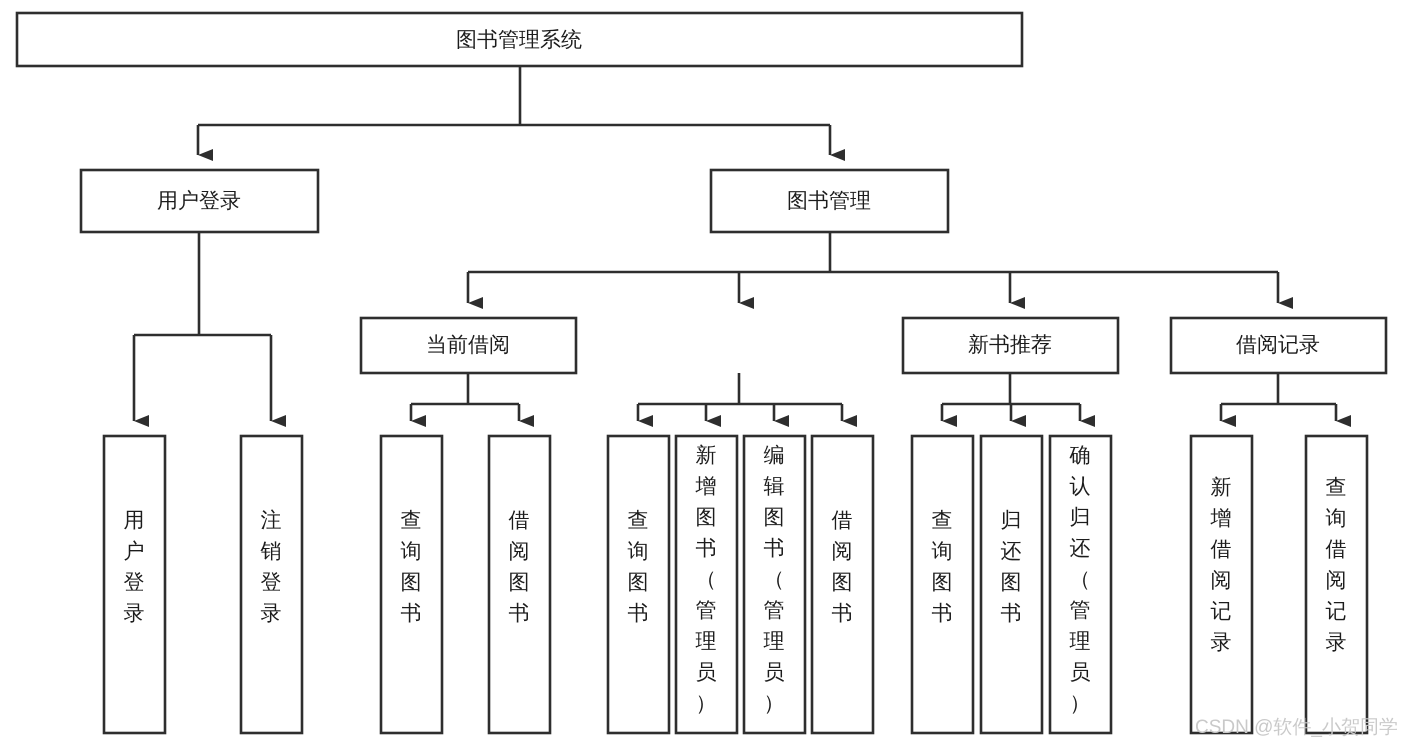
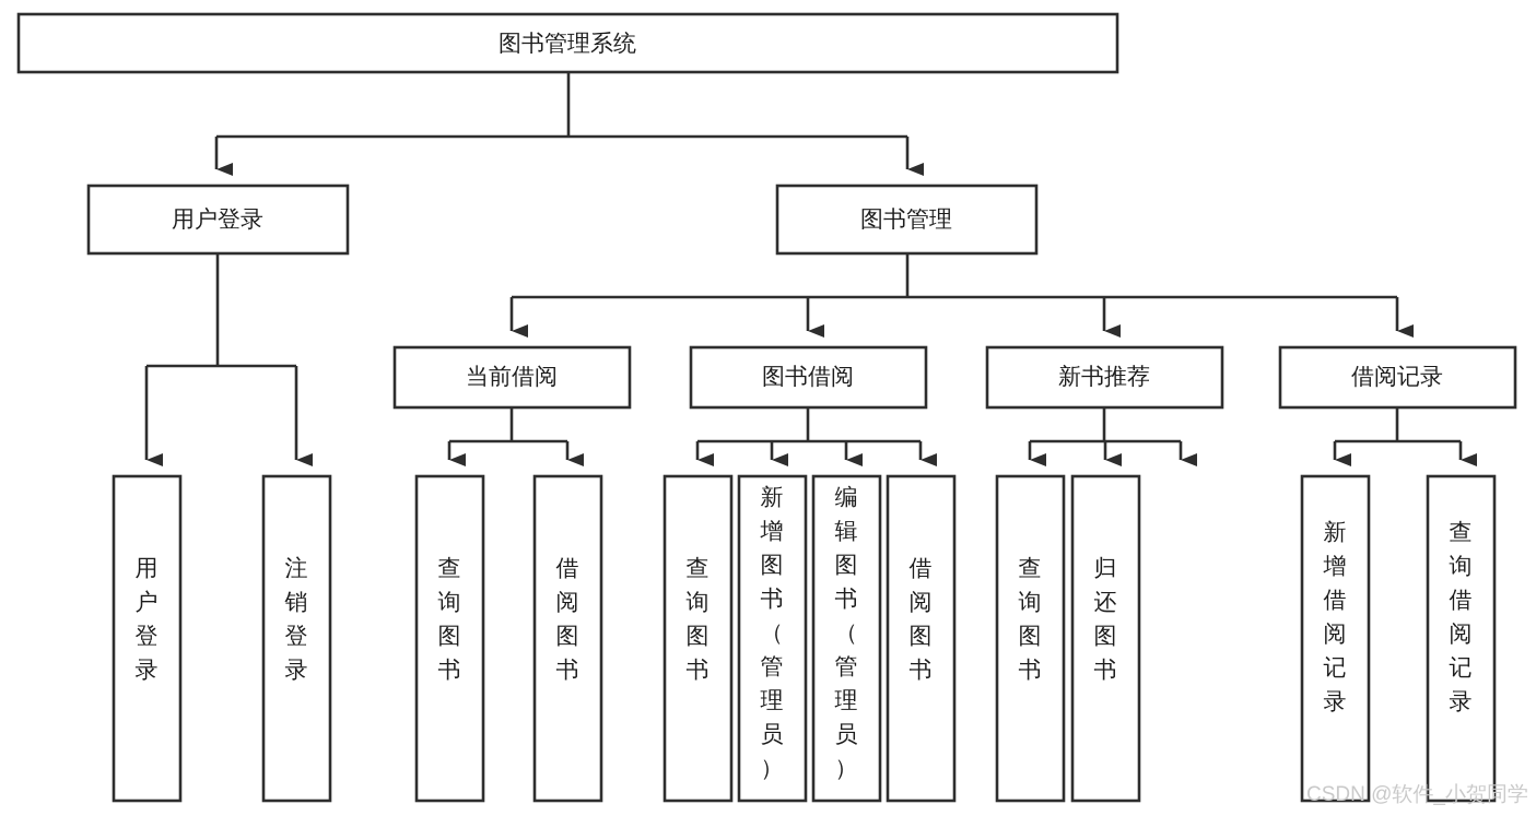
  图书管理系统
  用户登录
  图书管理
  当前借阅
+ 图书借阅
  新书推荐
  借阅记录
  用户登录
  注销登录
  查询图书
  借阅图书
  查询图书
  新增图书（管理员）
  编辑图书（管理员）
  借阅图书
  查询图书
  归还图书
- 确认归还（管理员）
  新增借阅记录
  查询借阅记录
  CSDN @软件_小贺同学
